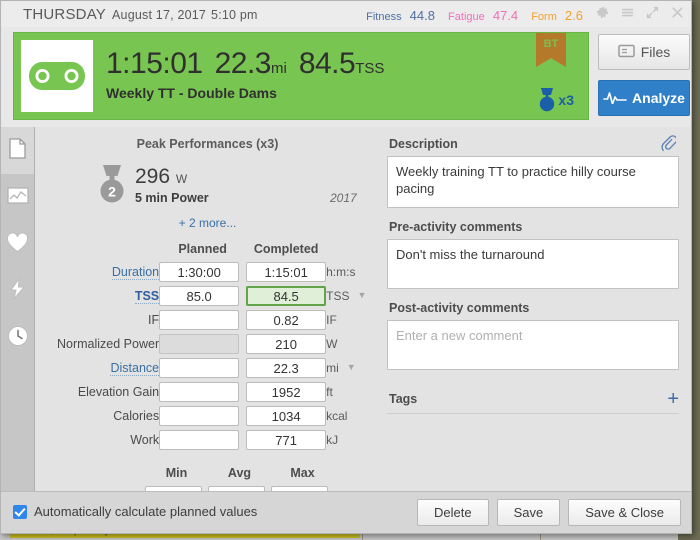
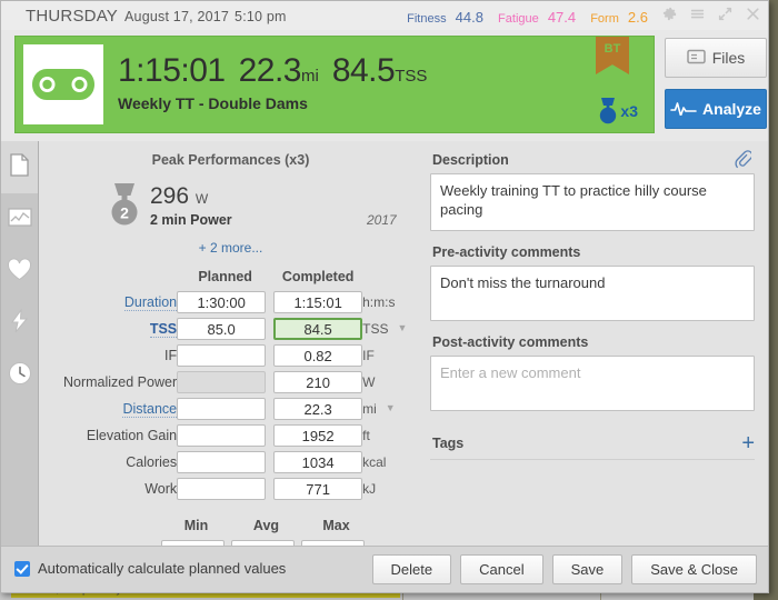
  THURSDAY August 17, 2017 5:10 pm
  Fitness 44.8 Fatigue 47.4 Form 2.6
  1:15:01 22.3mi 84.5TSS
  Weekly TT - Double Dams
  BT
  x3
  Files
  Analyze
  Peak Performances (x3)
  2
  296 W
- 5 min Power
+ 2 min Power
  2017
  + 2 more...
  	Planned	Completed
  Duration	1:30:00	1:15:01	h:m:s
  TSS	85.0	84.5	TSS ▼
  IF		0.82	IF
  Normalized Power		210	W
  Distance		22.3	mi ▼
  Elevation Gain		1952	ft
  Calories		1034	kcal
  Work		771	kJ
  	Min	Avg	Max
  Description
  Weekly training TT to practice hilly course pacing
  Pre-activity comments
  Don't miss the turnaround
  Post-activity comments
  Enter a new comment
  Tags
  +
  Automatically calculate planned values
  Delete
+ Cancel
  Save
  Save & Close
